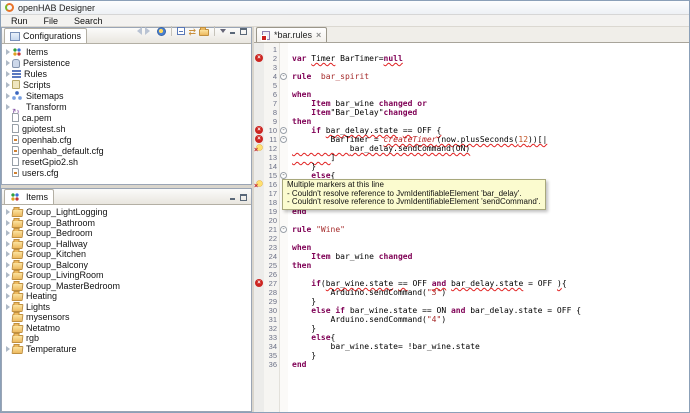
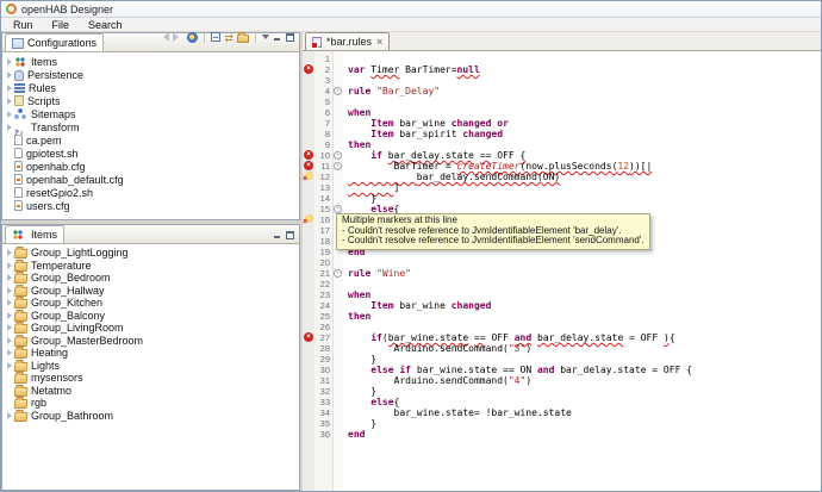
  openHAB Designer
  Run
  File
  Search
  Configurations
  Items
  Persistence
  Rules
  Scripts
  Sitemaps
  Transform
  ca.pem
  gpiotest.sh
  openhab.cfg
  openhab_default.cfg
  resetGpio2.sh
  users.cfg
  Items
  Group_LightLogging
- Group_Bathroom
+ Temperature
  Group_Bedroom
  Group_Hallway
  Group_Kitchen
  Group_Balcony
  Group_LivingRoom
  Group_MasterBedroom
  Heating
  Lights
  mysensors
  Netatmo
  rgb
- Temperature
+ Group_Bathroom
  *bar.rules
  ×
  1
  2
  3
  4
  5
  6
  7
  8
  9
  10
  11
  12
  13
  14
  15
  16
  17
  18
  19
  20
  21
  22
  23
  24
  25
  26
  27
  28
  29
  30
  31
  32
  33
  34
  35
  36
  var Timer BarTimer=null
- rule bar_spirit
+ rule "Bar_Delay"
  when
  Item bar_wine changed or
- Item"Bar_Delay"changed
+ Item bar_spirit changed
  then
  if bar_delay.state == OFF {
  BarTimer = createTimer(now.plusSeconds(12))[|
  bar_delay.sendCommand(ON)
  ]
  }
  else{
  end
  rule "Wine"
  when
  Item bar_wine changed
  then
  if(bar_wine.state == OFF and bar_delay.state = OFF ){
  Arduino.sendCommand("3")
  }
  else if bar_wine.state == ON and bar_delay.state = OFF {
  Arduino.sendCommand("4")
  }
  else{
  bar_wine.state= !bar_wine.state
  }
  end
  Multiple markers at this line
  - Couldn't resolve reference to JvmIdentifiableElement 'bar_delay'.
  - Couldn't resolve reference to JvmIdentifiableElement 'sendCommand'.
